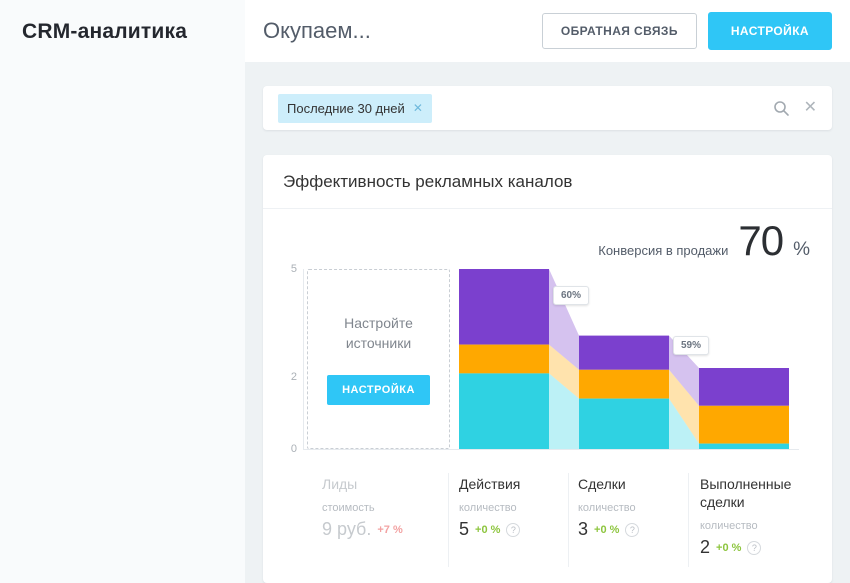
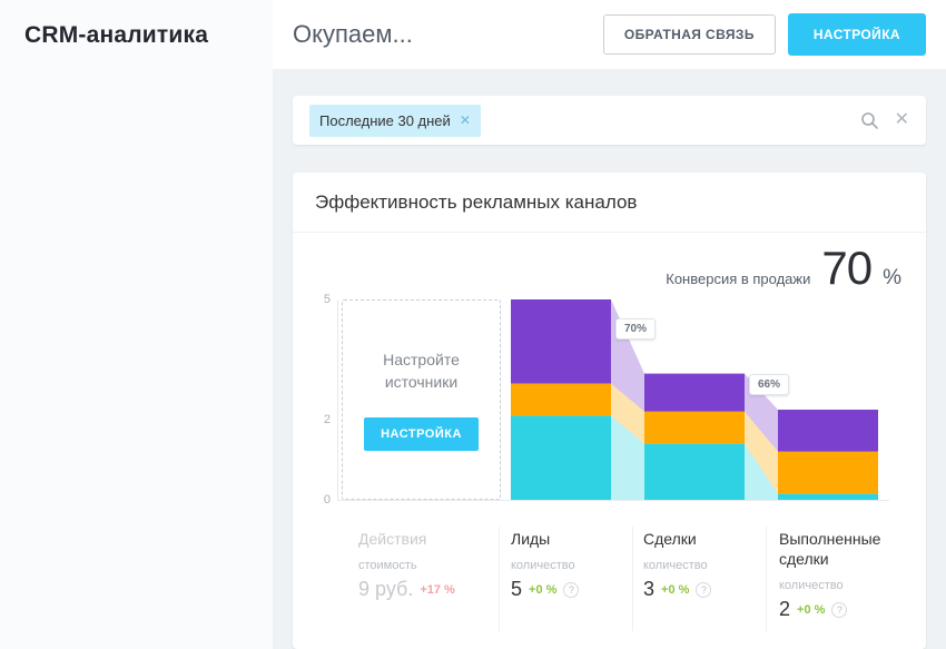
  CRM-аналитика
  Окупаем...
  ОБРАТНАЯ СВЯЗЬ
  НАСТРОЙКА
  Последние 30 дней
  ✕
  ✕
  Эффективность рекламных каналов
  Конверсия в продажи
  70
  %
  5
  2
  0
  Настройте источники
  НАСТРОЙКА
- 60%
+ 70%
- 59%
+ 66%
- Лиды
+ Действия
  стоимость
  9 руб.
- +7 %
+ +17 %
- Действия
+ Лиды
  количество
  5
  +0 %
  ?
  Сделки
  количество
  3
  +0 %
  ?
  Выполненные сделки
  количество
  2
  +0 %
  ?
